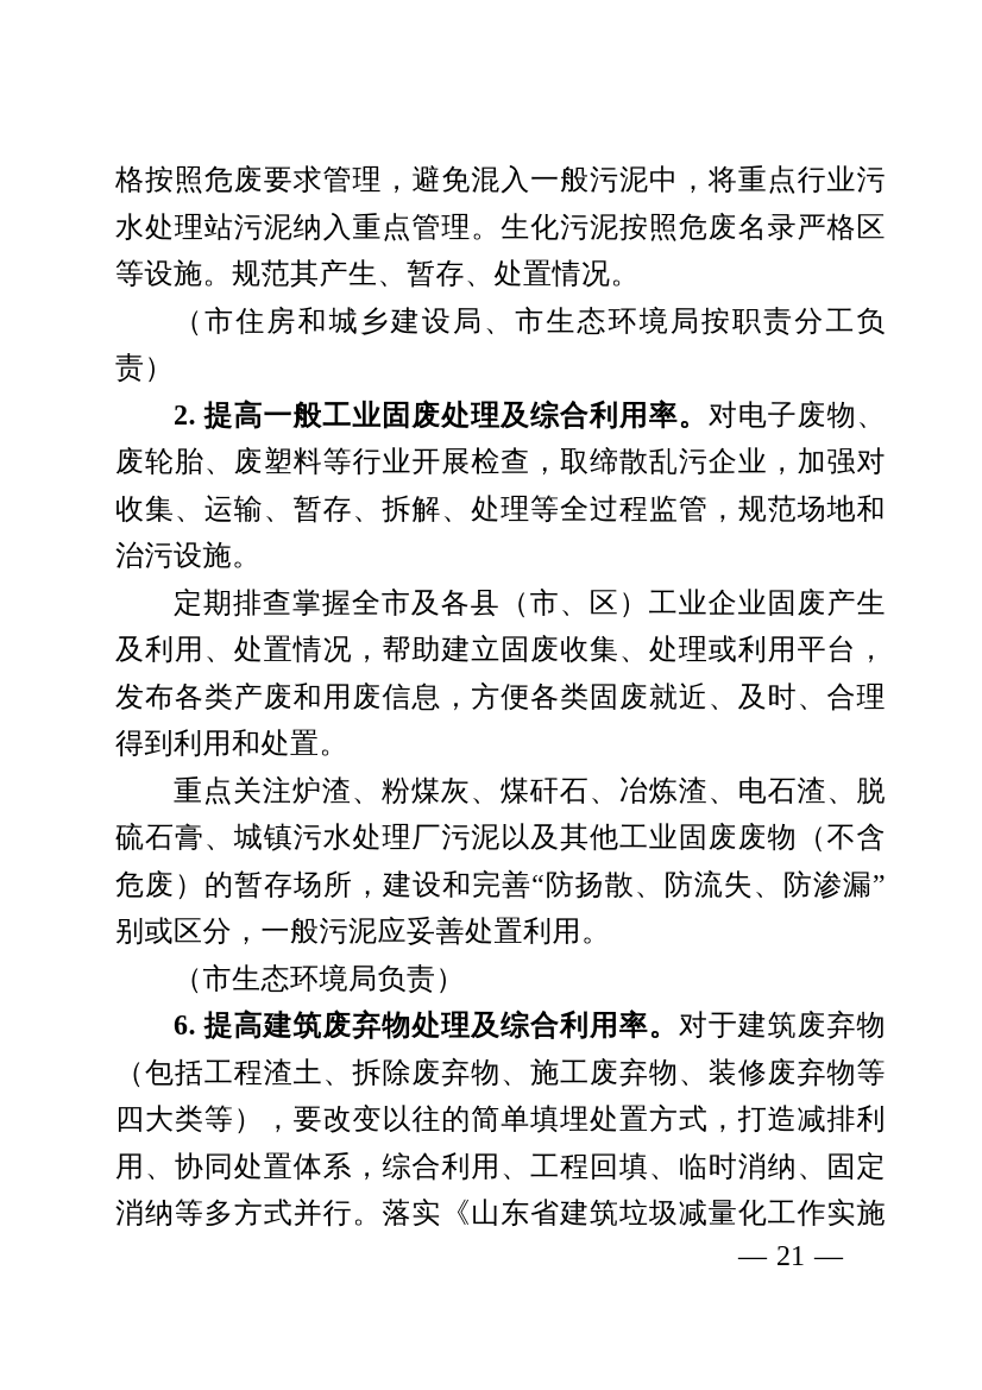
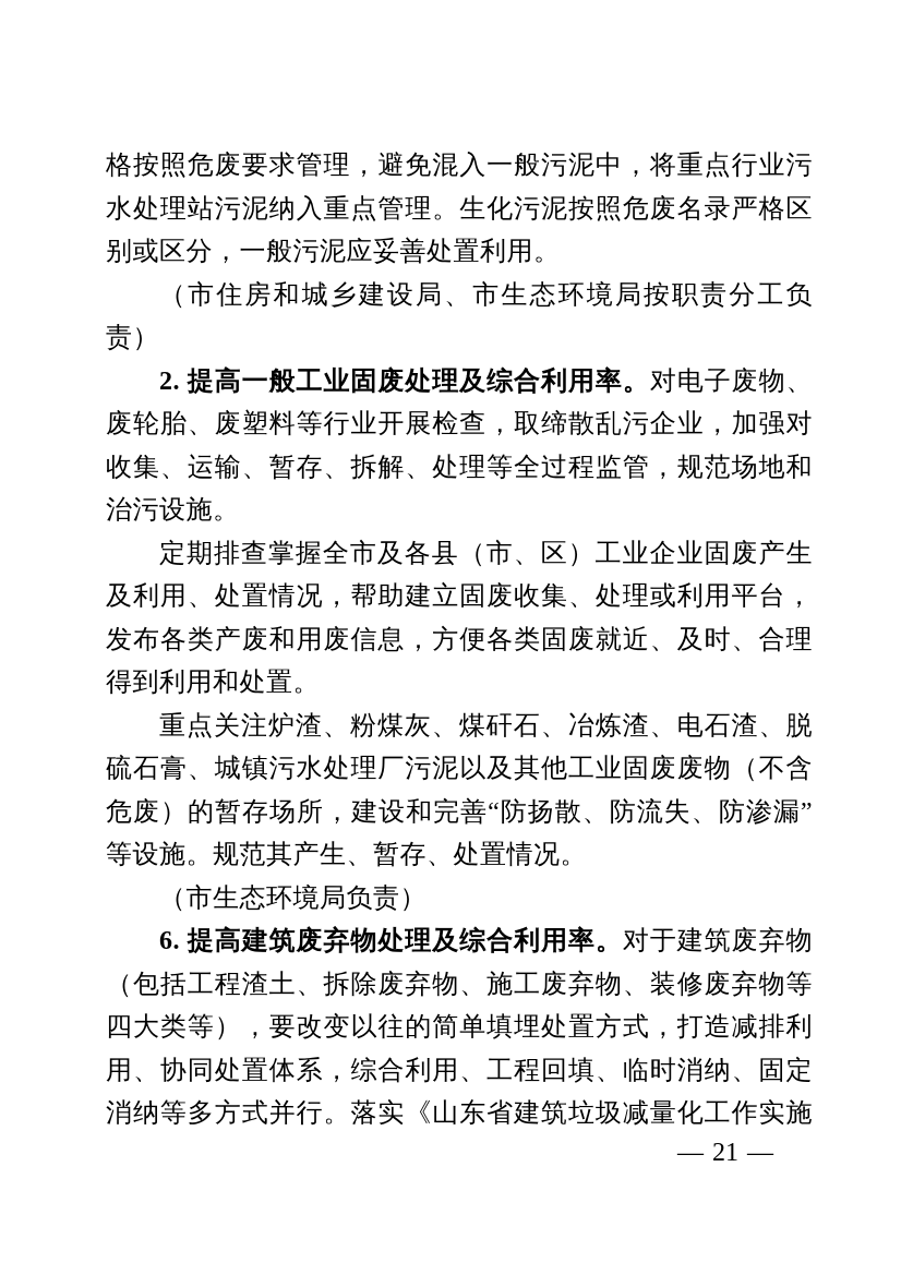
  格按照危废要求管理，避免混入一般污泥中，将重点行业污
  水处理站污泥纳入重点管理。生化污泥按照危废名录严格区
- 等设施。规范其产生、暂存、处置情况。
+ 别或区分，一般污泥应妥善处置利用。
  （市住房和城乡建设局、市生态环境局按职责分工负
  责）
  2. 提高一般工业固废处理及综合利用率。对电子废物、
  废轮胎、废塑料等行业开展检查，取缔散乱污企业，加强对
  收集、运输、暂存、拆解、处理等全过程监管，规范场地和
  治污设施。
  定期排查掌握全市及各县（市、区）工业企业固废产生
  及利用、处置情况，帮助建立固废收集、处理或利用平台，
  发布各类产废和用废信息，方便各类固废就近、及时、合理
  得到利用和处置。
  重点关注炉渣、粉煤灰、煤矸石、冶炼渣、电石渣、脱
  硫石膏、城镇污水处理厂污泥以及其他工业固废废物（不含
  危废）的暂存场所，建设和完善“防扬散、防流失、防渗漏”
- 别或区分，一般污泥应妥善处置利用。
+ 等设施。规范其产生、暂存、处置情况。
  （市生态环境局负责）
  6. 提高建筑废弃物处理及综合利用率。对于建筑废弃物
  （包括工程渣土、拆除废弃物、施工废弃物、装修废弃物等
  四大类等），要改变以往的简单填埋处置方式，打造减排利
  用、协同处置体系，综合利用、工程回填、临时消纳、固定
  消纳等多方式并行。落实《山东省建筑垃圾减量化工作实施
  — 21 —
